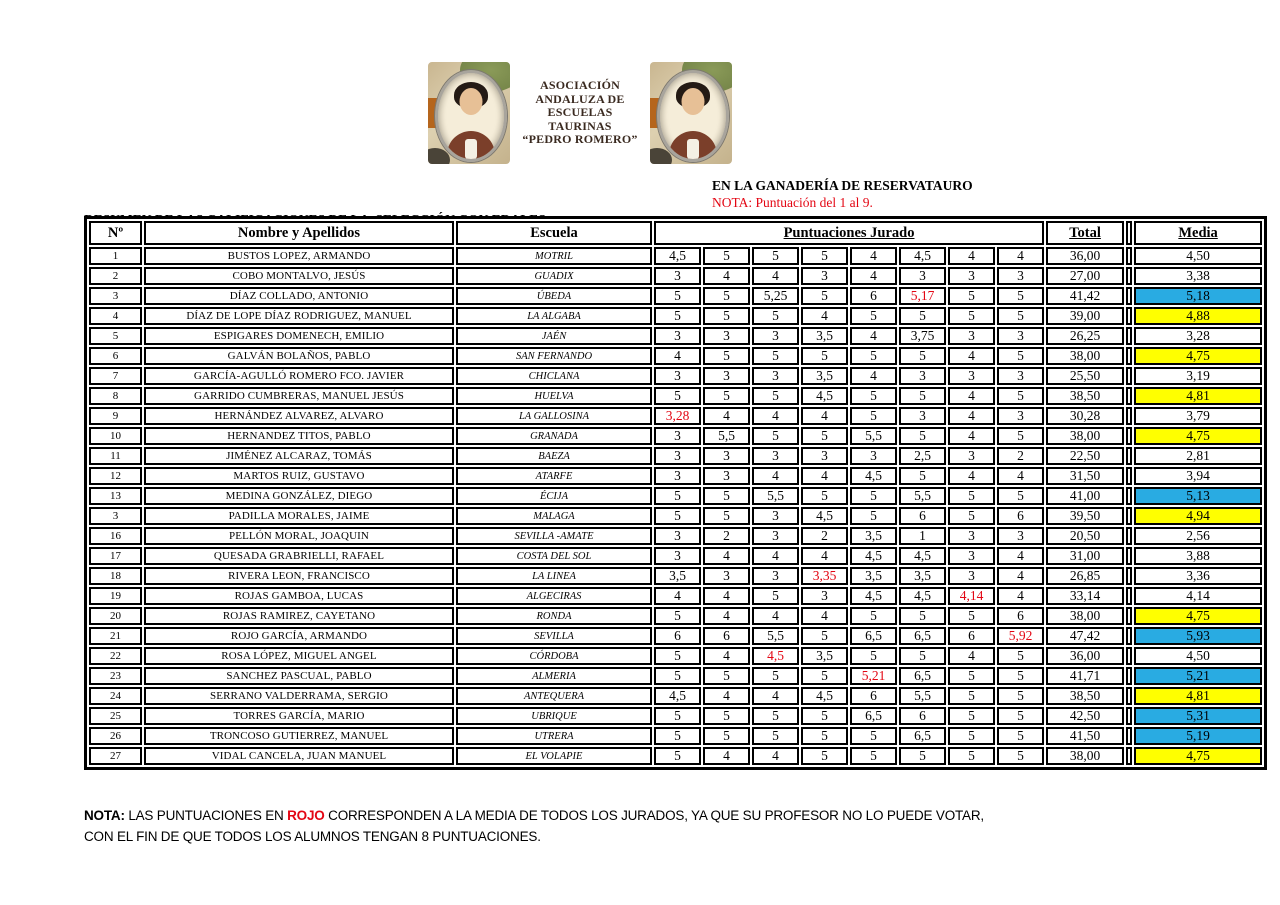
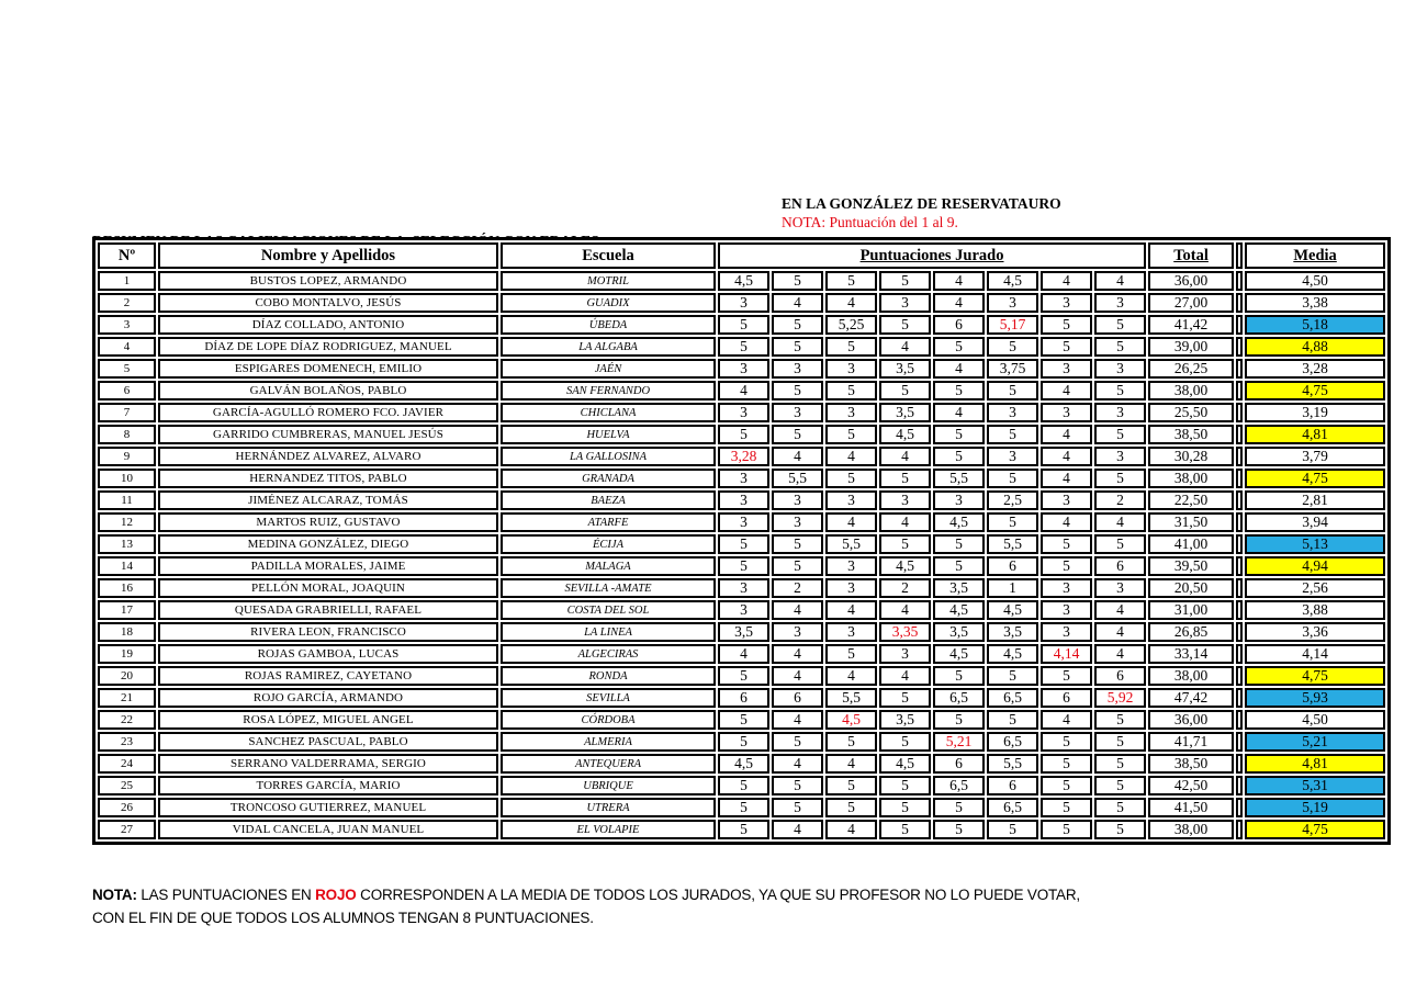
- ASOCIACIÓN
- ANDALUZA DE
- ESCUELAS TAURINAS
- “PEDRO ROMERO”
- EN LA GANADERÍA DE RESERVATAURO
+ EN LA GONZÁLEZ DE RESERVATAURO
  NOTA: Puntuación del 1 al 9.
  Nº	Nombre y Apellidos	Escuela	Puntuaciones Jurado	Total		Media
  1	BUSTOS LOPEZ, ARMANDO	MOTRIL	4,5	5	5	5	4	4,5	4	4	36,00		4,50
  2	COBO MONTALVO, JESÚS	GUADIX	3	4	4	3	4	3	3	3	27,00		3,38
  3	DÍAZ COLLADO, ANTONIO	ÚBEDA	5	5	5,25	5	6	5,17	5	5	41,42		5,18
  4	DÍAZ DE LOPE DÍAZ RODRIGUEZ, MANUEL	LA ALGABA	5	5	5	4	5	5	5	5	39,00		4,88
  5	ESPIGARES DOMENECH, EMILIO	JAÉN	3	3	3	3,5	4	3,75	3	3	26,25		3,28
  6	GALVÁN BOLAÑOS, PABLO	SAN FERNANDO	4	5	5	5	5	5	4	5	38,00		4,75
  7	GARCÍA-AGULLÓ ROMERO FCO. JAVIER	CHICLANA	3	3	3	3,5	4	3	3	3	25,50		3,19
  8	GARRIDO CUMBRERAS, MANUEL JESÚS	HUELVA	5	5	5	4,5	5	5	4	5	38,50		4,81
  9	HERNÁNDEZ ALVAREZ, ALVARO	LA GALLOSINA	3,28	4	4	4	5	3	4	3	30,28		3,79
  10	HERNANDEZ TITOS, PABLO	GRANADA	3	5,5	5	5	5,5	5	4	5	38,00		4,75
  11	JIMÉNEZ ALCARAZ, TOMÁS	BAEZA	3	3	3	3	3	2,5	3	2	22,50		2,81
  12	MARTOS RUIZ, GUSTAVO	ATARFE	3	3	4	4	4,5	5	4	4	31,50		3,94
  13	MEDINA GONZÁLEZ, DIEGO	ÉCIJA	5	5	5,5	5	5	5,5	5	5	41,00		5,13
- 3	PADILLA MORALES, JAIME	MALAGA	5	5	3	4,5	5	6	5	6	39,50		4,94
+ 14	PADILLA MORALES, JAIME	MALAGA	5	5	3	4,5	5	6	5	6	39,50		4,94
  16	PELLÓN MORAL, JOAQUIN	SEVILLA -AMATE	3	2	3	2	3,5	1	3	3	20,50		2,56
  17	QUESADA GRABRIELLI, RAFAEL	COSTA DEL SOL	3	4	4	4	4,5	4,5	3	4	31,00		3,88
  18	RIVERA LEON, FRANCISCO	LA LINEA	3,5	3	3	3,35	3,5	3,5	3	4	26,85		3,36
  19	ROJAS GAMBOA, LUCAS	ALGECIRAS	4	4	5	3	4,5	4,5	4,14	4	33,14		4,14
  20	ROJAS RAMIREZ, CAYETANO	RONDA	5	4	4	4	5	5	5	6	38,00		4,75
  21	ROJO GARCÍA, ARMANDO	SEVILLA	6	6	5,5	5	6,5	6,5	6	5,92	47,42		5,93
  22	ROSA LÓPEZ, MIGUEL ANGEL	CÓRDOBA	5	4	4,5	3,5	5	5	4	5	36,00		4,50
  23	SANCHEZ PASCUAL, PABLO	ALMERIA	5	5	5	5	5,21	6,5	5	5	41,71		5,21
  24	SERRANO VALDERRAMA, SERGIO	ANTEQUERA	4,5	4	4	4,5	6	5,5	5	5	38,50		4,81
  25	TORRES GARCÍA, MARIO	UBRIQUE	5	5	5	5	6,5	6	5	5	42,50		5,31
  26	TRONCOSO GUTIERREZ, MANUEL	UTRERA	5	5	5	5	5	6,5	5	5	41,50		5,19
  27	VIDAL CANCELA, JUAN MANUEL	EL VOLAPIE	5	4	4	5	5	5	5	5	38,00		4,75
  NOTA: LAS PUNTUACIONES EN ROJO CORRESPONDEN A LA MEDIA DE TODOS LOS JURADOS, YA QUE SU PROFESOR NO LO PUEDE VOTAR,
  CON EL FIN DE QUE TODOS LOS ALUMNOS TENGAN 8 PUNTUACIONES.
